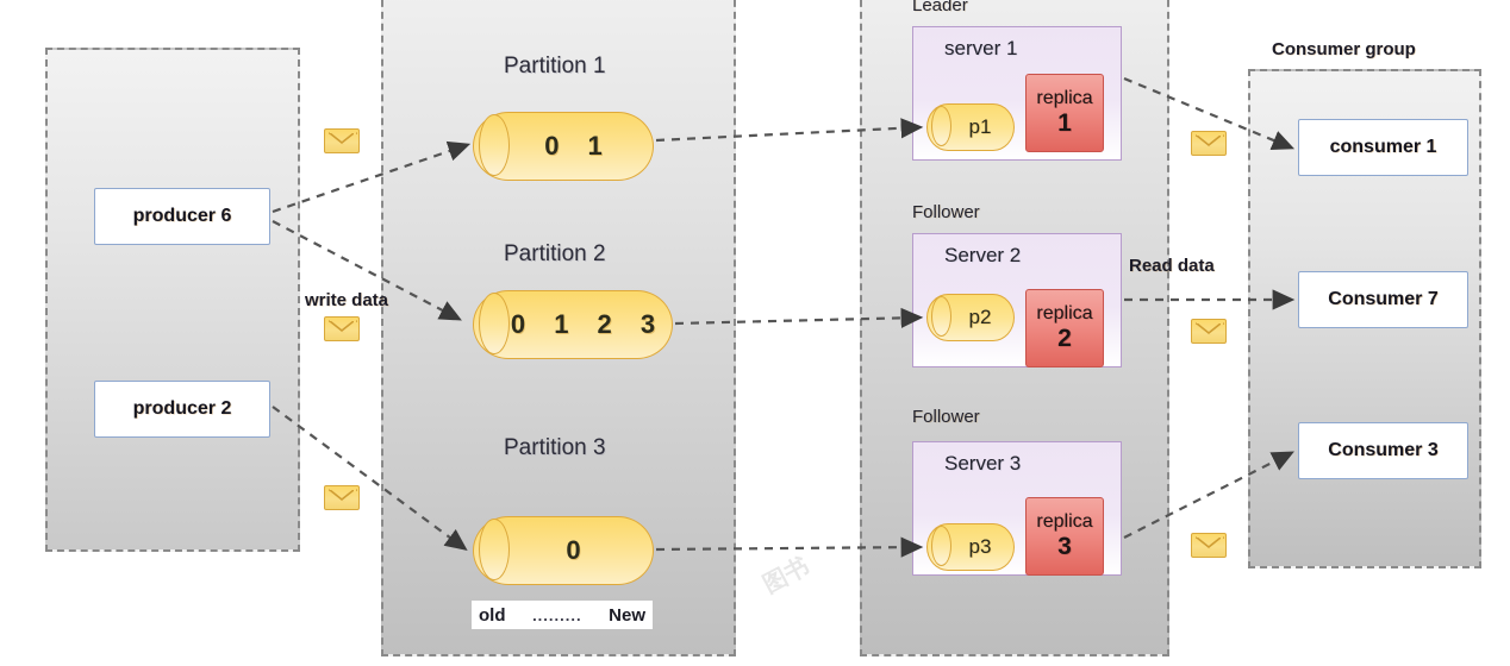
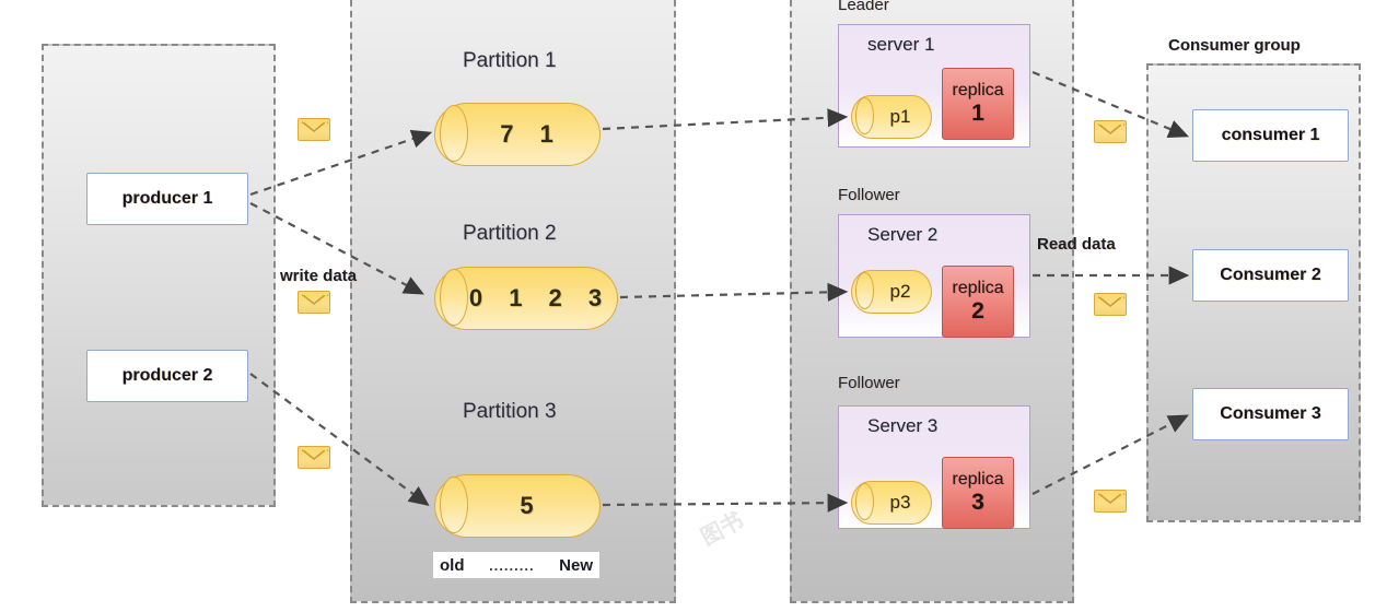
- producer 6
+ producer 1
  producer 2
  write data
  Partition 1
- 0 1
+ 7 1
  Partition 2
  0 1 2 3
  Partition 3
- 0
+ 5
  old
  .........
  New
  Leader
  server 1
  p1
  replica
  1
  Follower
  Server 2
  p2
  replica
  2
  Follower
  Server 3
  p3
  replica
  3
  Read data
  Consumer group
  consumer 1
- Consumer 7
+ Consumer 2
  Consumer 3
